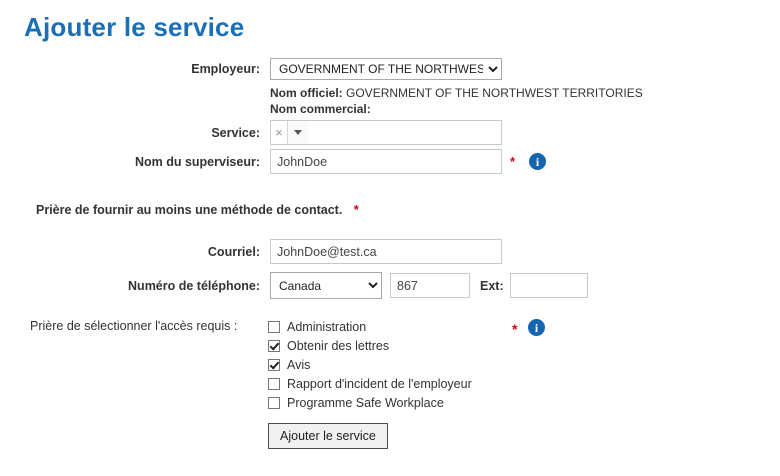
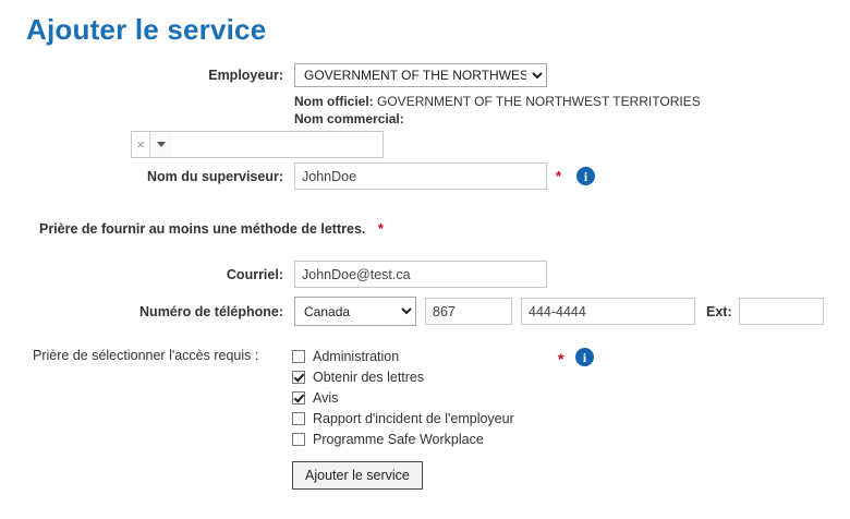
  Ajouter le service
  Employeur:
  Nom officiel: GOVERNMENT OF THE NORTHWEST TERRITORIES
  Nom commercial:
- Service:
  ×
  Nom du superviseur:
  JohnDoe
  *
  i
- Prière de fournir au moins une méthode de contact. *
+ Prière de fournir au moins une méthode de lettres. *
  Courriel:
  JohnDoe@test.ca
  Numéro de téléphone:
  Canada
  867
+ 444-4444
  Ext:
  Prière de sélectionner l'accès requis :
  Administration
  Obtenir des lettres
  Avis
  Rapport d'incident de l'employeur
  Programme Safe Workplace
  *
  i
  Ajouter le service
